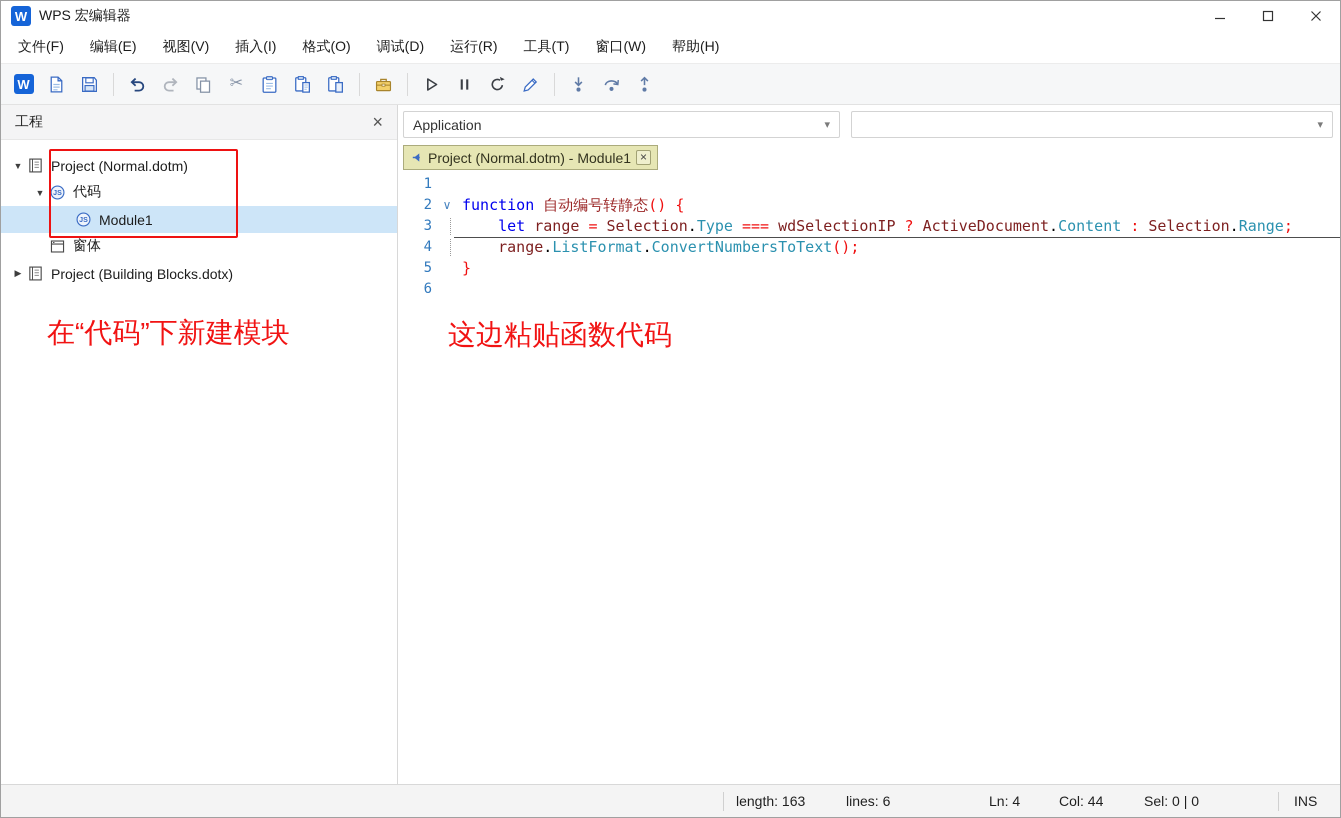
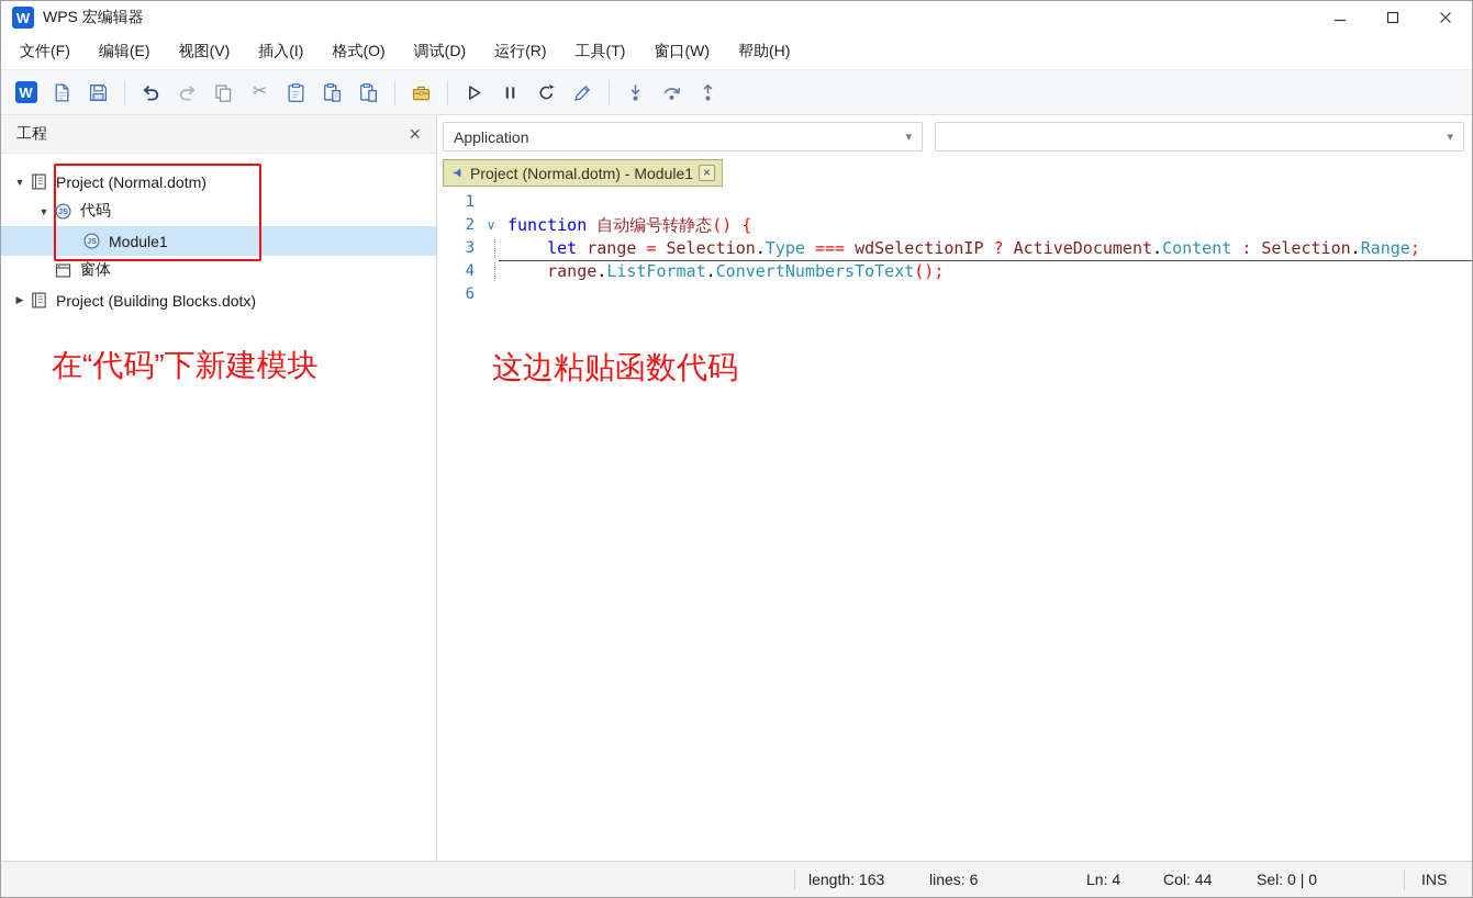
  W
  WPS 宏编辑器
  文件(F)
  编辑(E)
  视图(V)
  插入(I)
  格式(O)
  调试(D)
  运行(R)
  工具(T)
  窗口(W)
  帮助(H)
  W
  ✂
  工程
  ×
  ▼
  Project (Normal.dotm)
  ▼
  JS
  代码
  JS
  Module1
  窗体
  ▶
  Project (Building Blocks.dotx)
  在“代码”下新建模块
  Application
  ▾
  ▾
  Project (Normal.dotm) - Module1
  ×
  1
  2
  ∨
  function 自动编号转静态() {
  3
  let range = Selection.Type === wdSelectionIP ? ActiveDocument.Content : Selection.Range;
  4
  range.ListFormat.ConvertNumbersToText();
- 5
- }
  6
  这边粘贴函数代码
  length: 163
  lines: 6
  Ln: 4
  Col: 44
  Sel: 0 | 0
  INS
